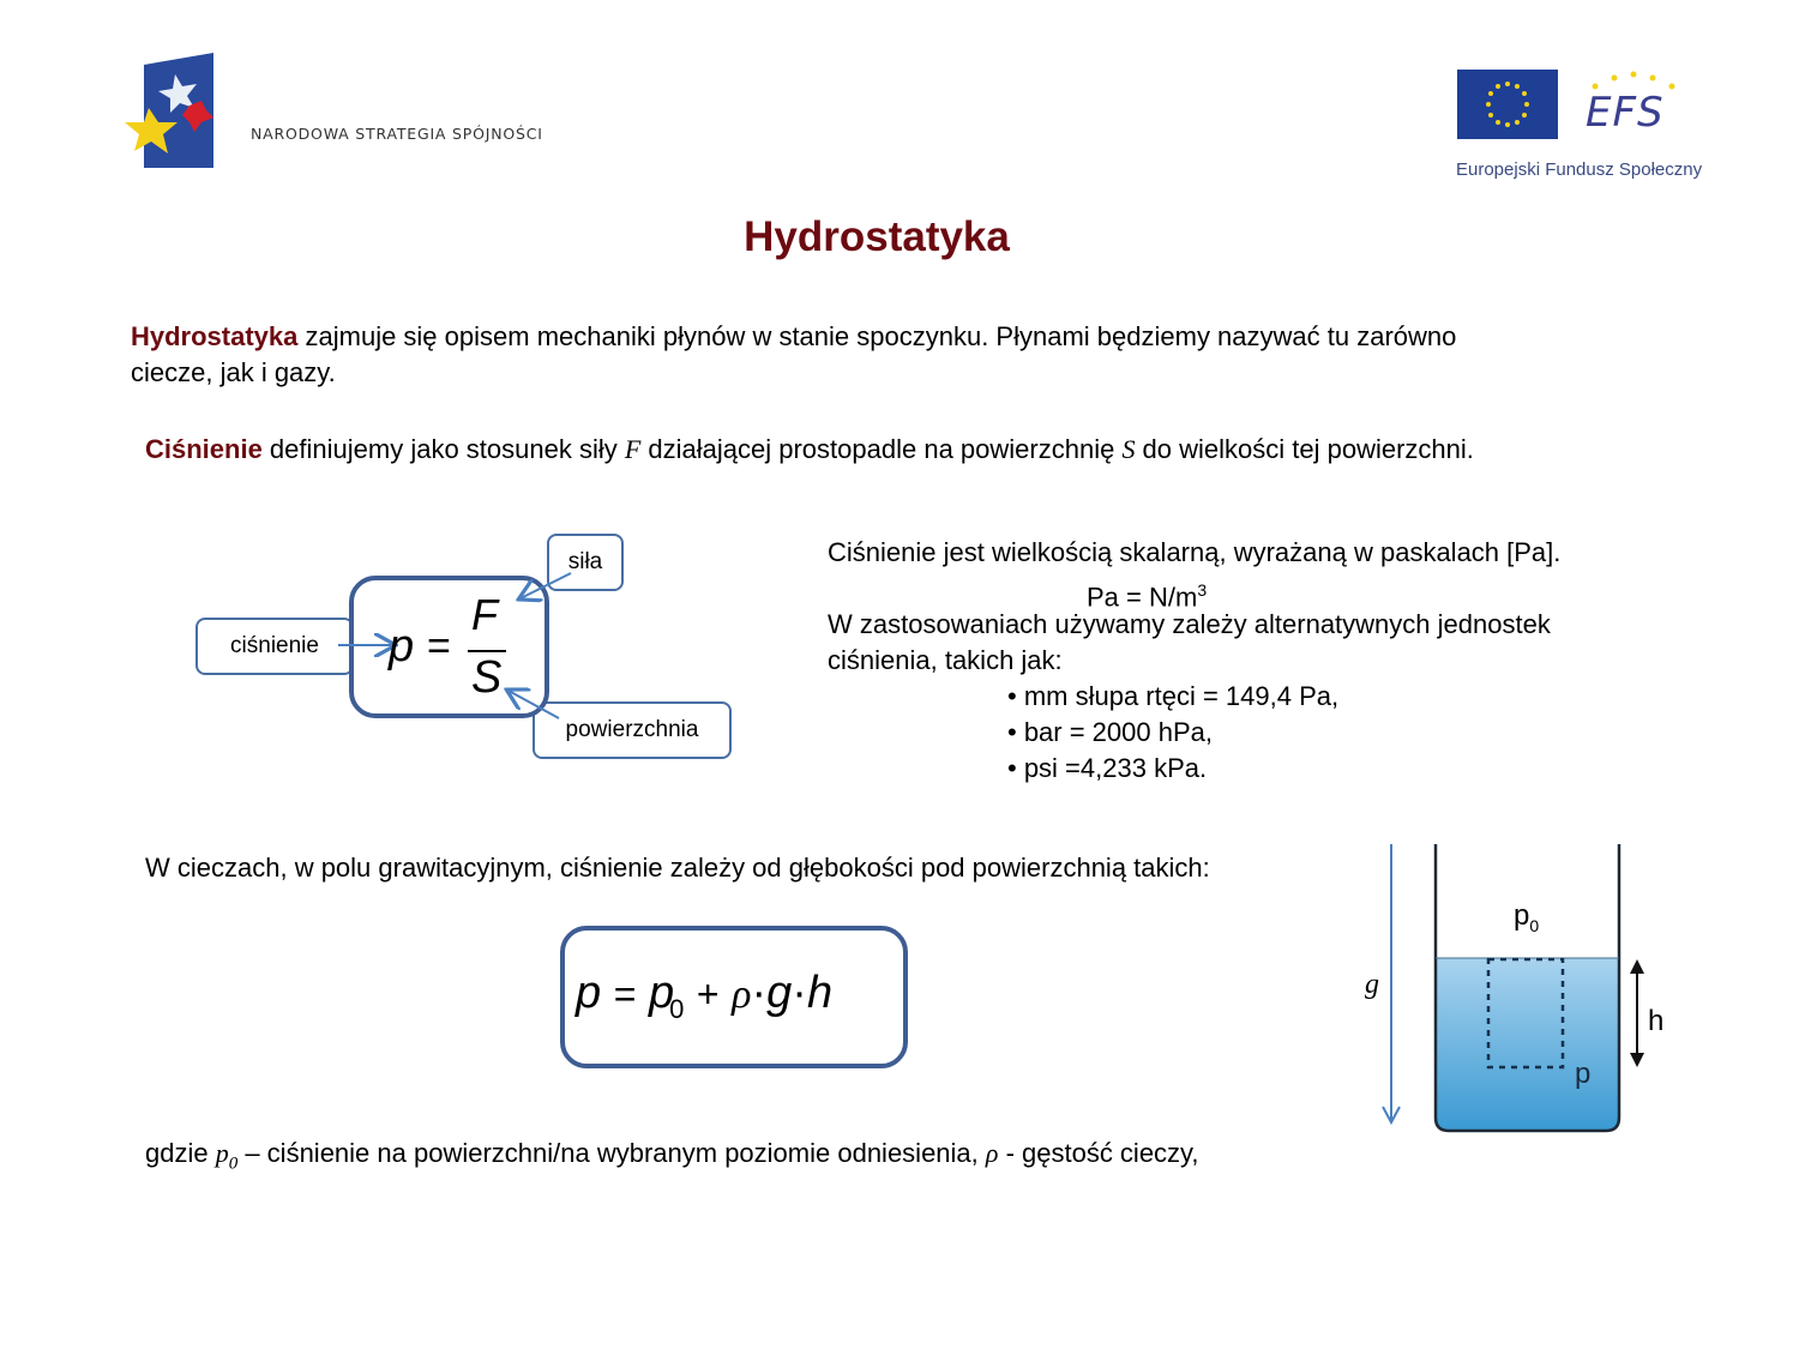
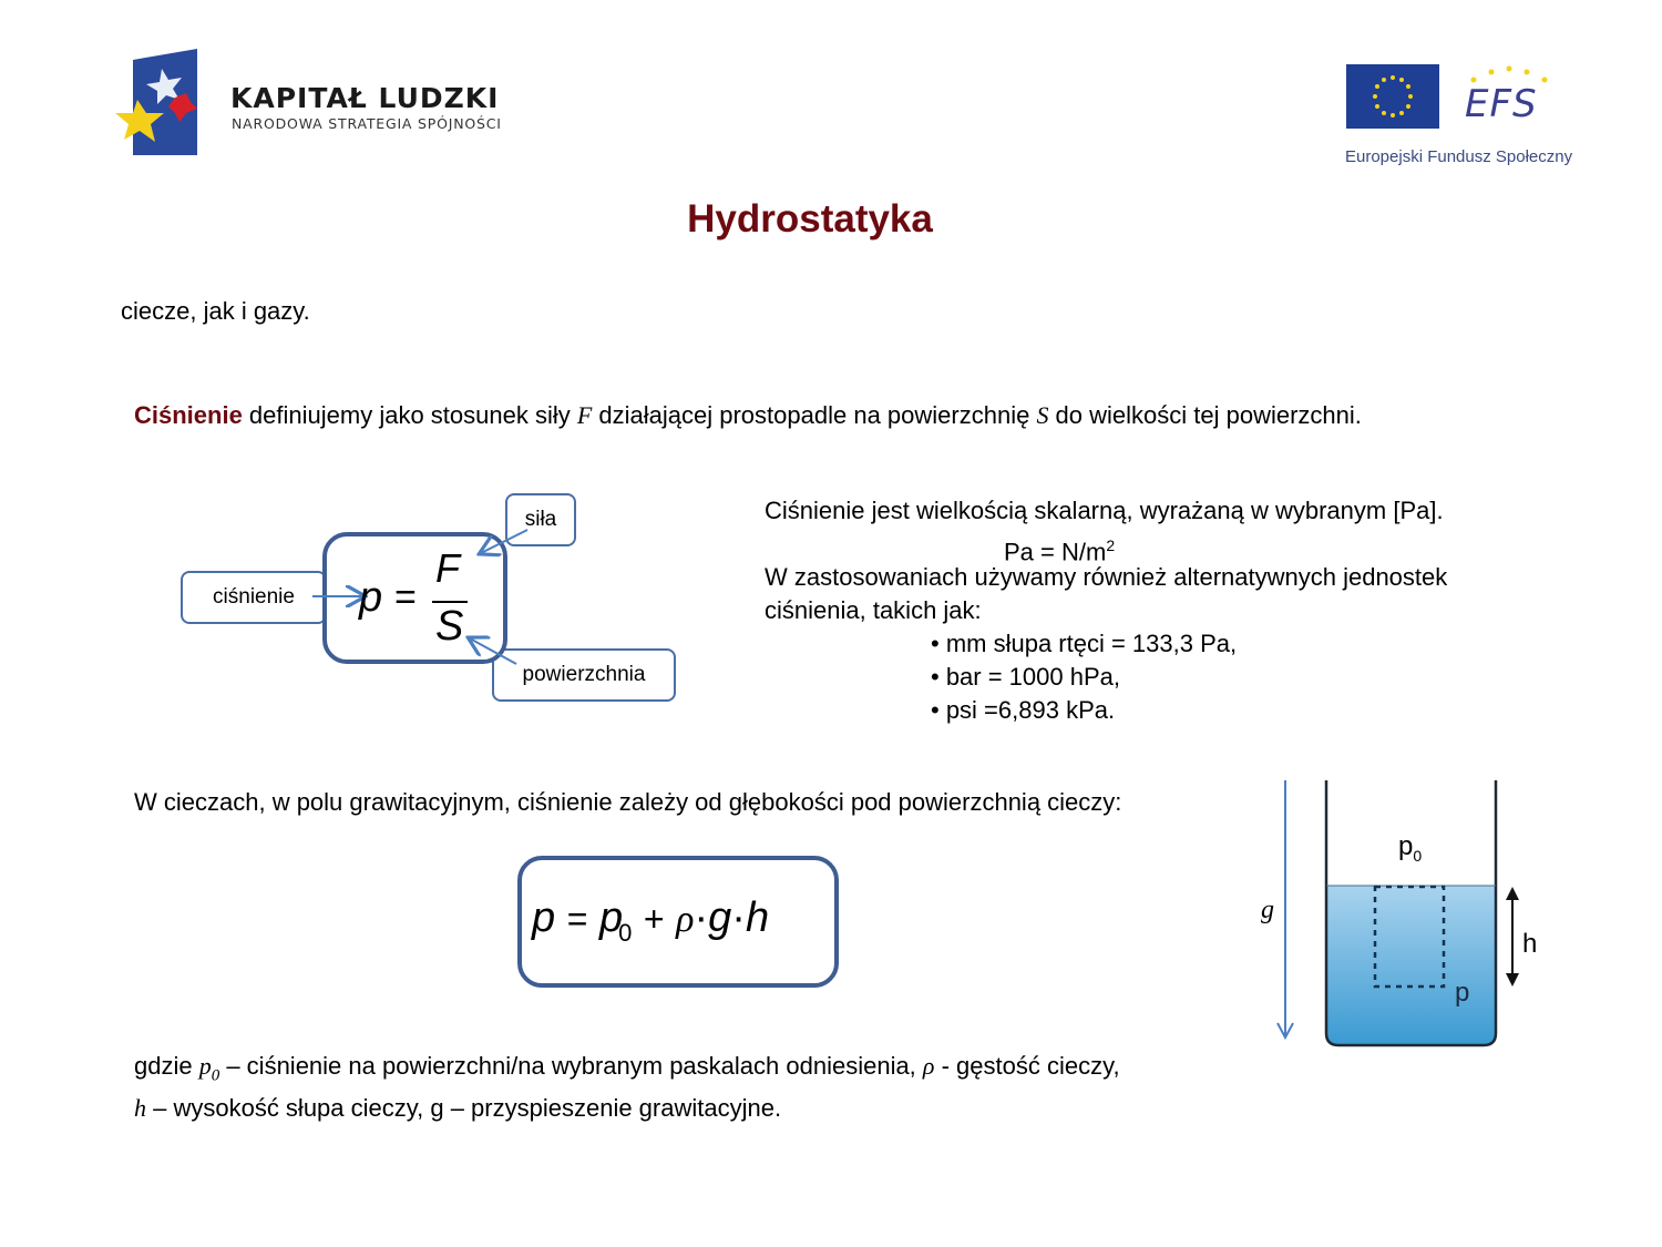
+ KAPITAŁ LUDZKI
  NARODOWA STRATEGIA SPÓJNOŚCI
  EFS
  Europejski Fundusz Społeczny
  Hydrostatyka
- Hydrostatyka zajmuje się opisem mechaniki płynów w stanie spoczynku. Płynami będziemy nazywać tu zarówno
  ciecze, jak i gazy.
  Ciśnienie definiujemy jako stosunek siły F działającej prostopadle na powierzchnię S do wielkości tej powierzchni.
  ciśnienie
  siła
  powierzchnia
  p
  =
  F
  S
- Ciśnienie jest wielkością skalarną, wyrażaną w paskalach [Pa].
+ Ciśnienie jest wielkością skalarną, wyrażaną w wybranym [Pa].
- Pa = N/m3
+ Pa = N/m2
- W zastosowaniach używamy zależy alternatywnych jednostek
+ W zastosowaniach używamy również alternatywnych jednostek
  ciśnienia, takich jak:
- • mm słupa rtęci = 149,4 Pa,
+ • mm słupa rtęci = 133,3 Pa,
- • bar = 2000 hPa,
+ • bar = 1000 hPa,
- • psi =4,233 kPa.
+ • psi =6,893 kPa.
- W cieczach, w polu grawitacyjnym, ciśnienie zależy od głębokości pod powierzchnią takich:
+ W cieczach, w polu grawitacyjnym, ciśnienie zależy od głębokości pod powierzchnią cieczy:
  p = p0 + ρ·g·h
  g
  p0
  p
  h
- gdzie p0 – ciśnienie na powierzchni/na wybranym poziomie odniesienia, ρ - gęstość cieczy,
+ gdzie p0 – ciśnienie na powierzchni/na wybranym paskalach odniesienia, ρ - gęstość cieczy,
+ h – wysokość słupa cieczy, g – przyspieszenie grawitacyjne.
